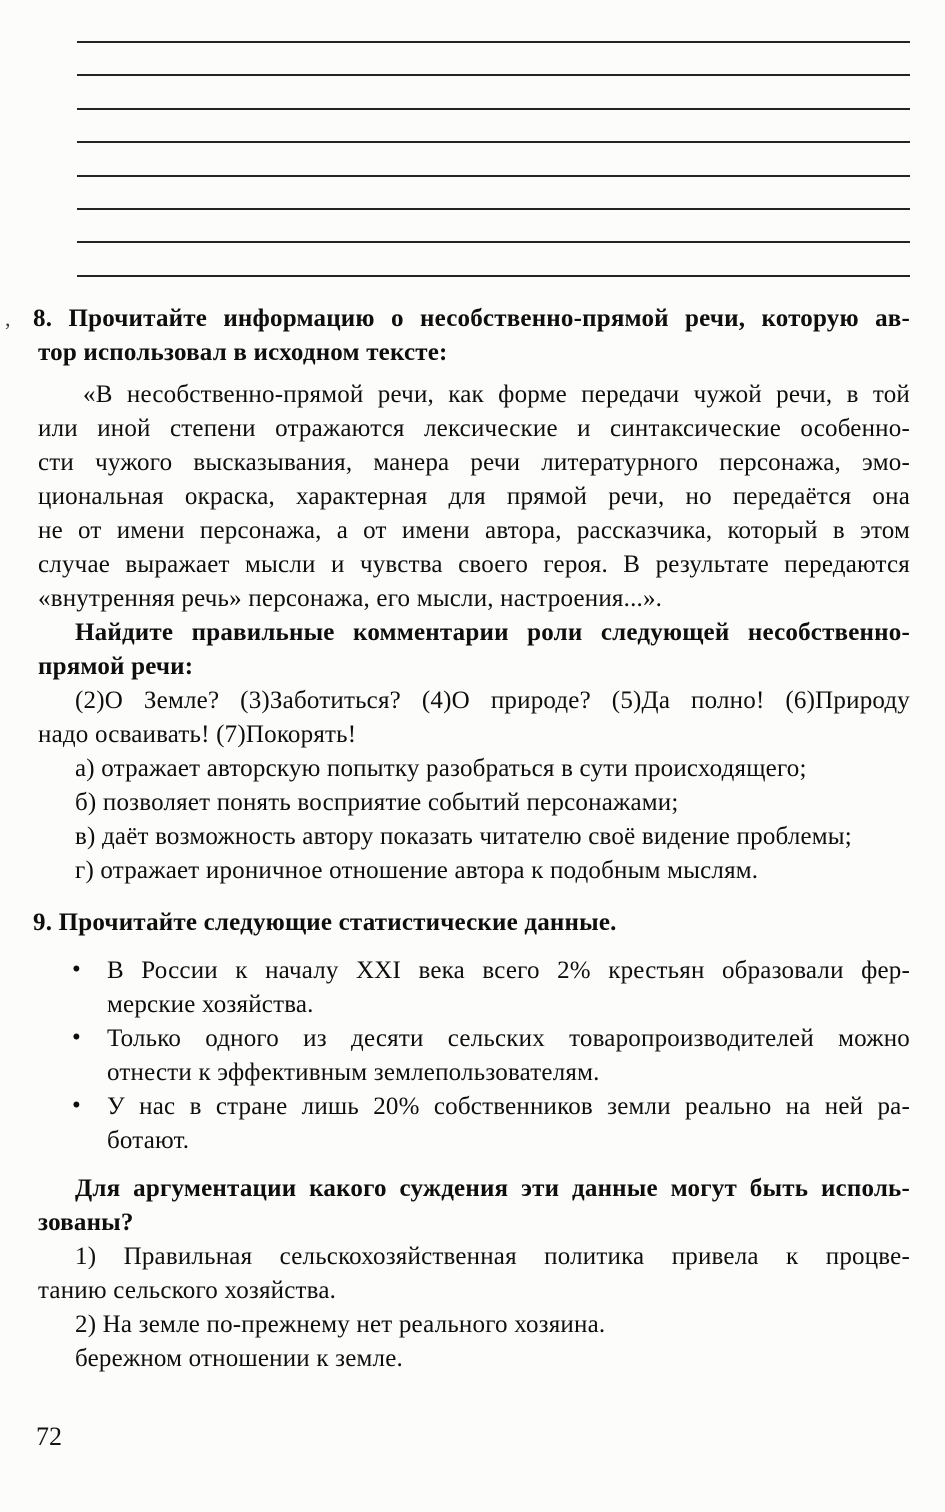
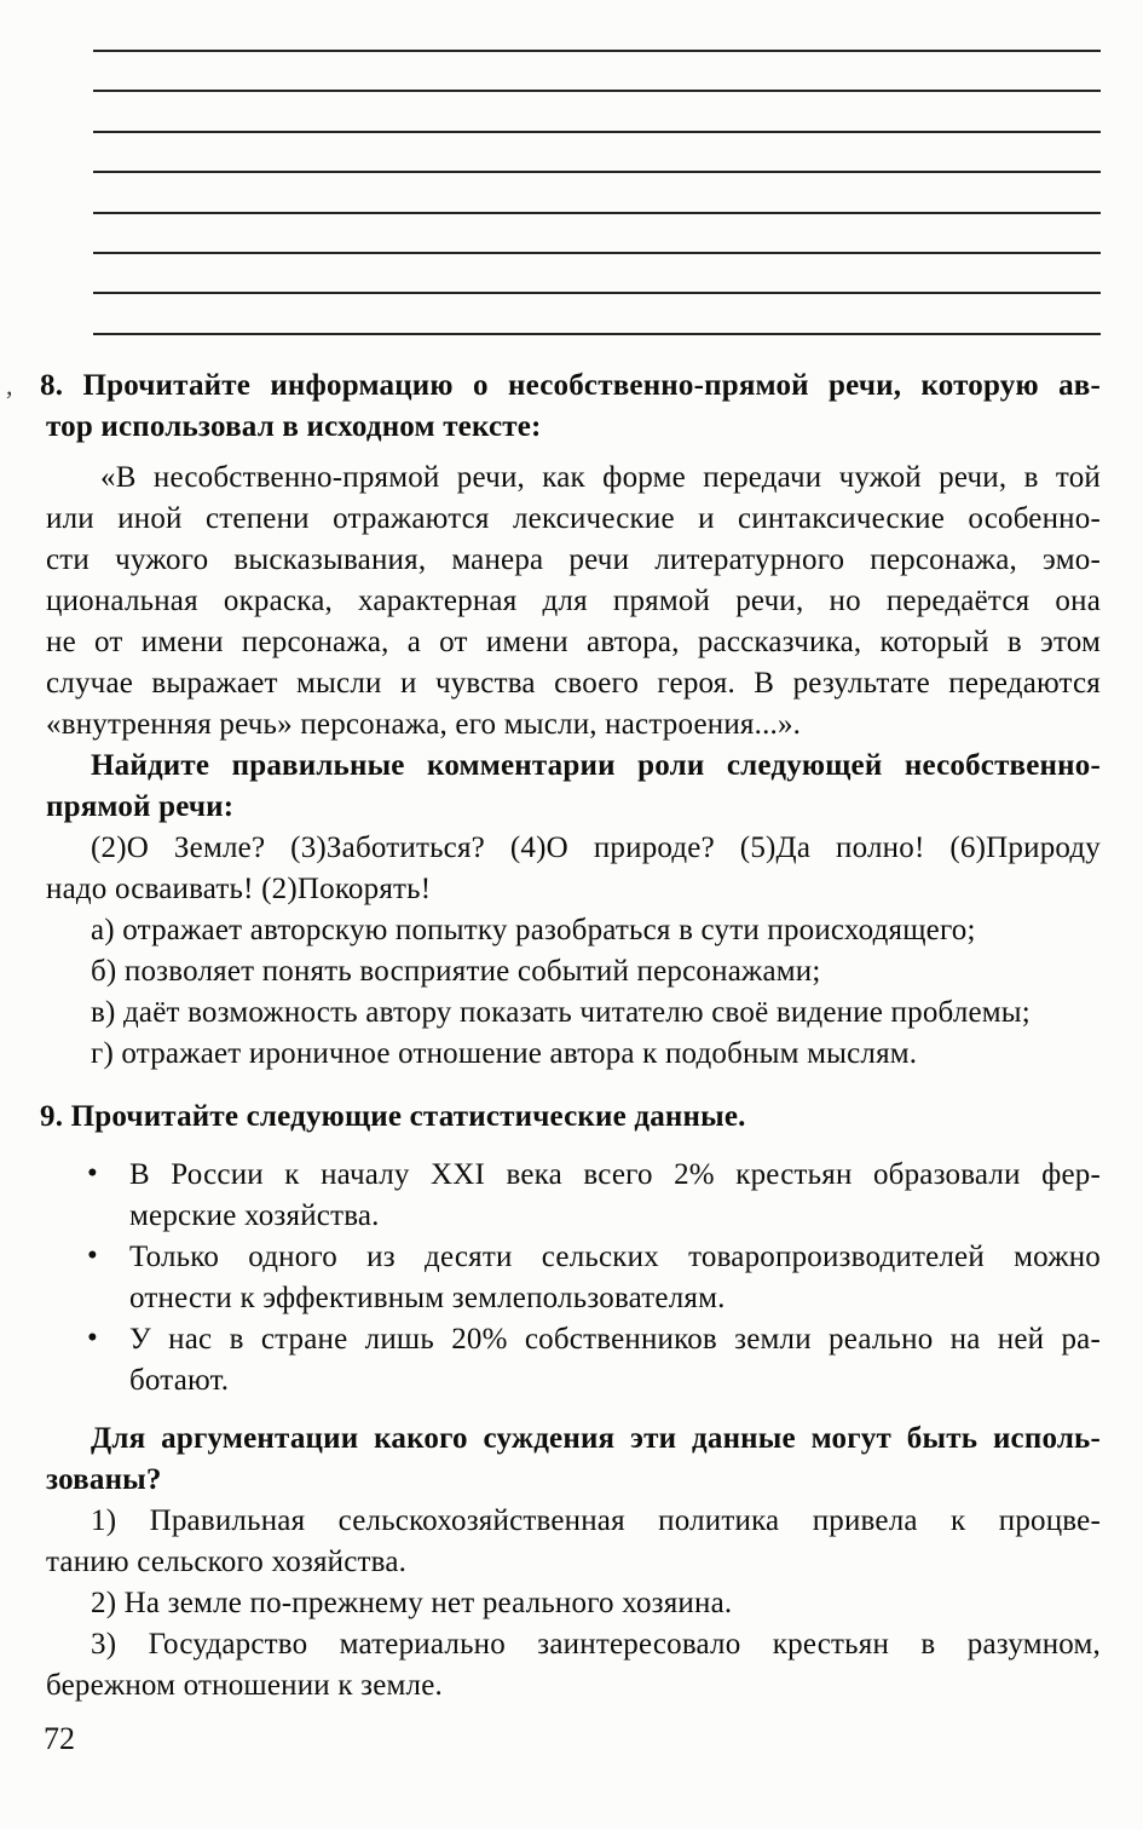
  8. Прочитайте информацию о несобственно-прямой речи, которую ав-
  тор использовал в исходном тексте:
  «В несобственно-прямой речи, как форме передачи чужой речи, в той
  или иной степени отражаются лексические и синтаксические особенно-
  сти чужого высказывания, манера речи литературного персонажа, эмо-
  циональная окраска, характерная для прямой речи, но передаётся она
  не от имени персонажа, а от имени автора, рассказчика, который в этом
  случае выражает мысли и чувства своего героя. В результате передаются
  «внутренняя речь» персонажа, его мысли, настроения...».
  Найдите правильные комментарии роли следующей несобственно-
  прямой речи:
  (2)О Земле? (3)Заботиться? (4)О природе? (5)Да полно! (6)Природу
- надо осваивать! (7)Покорять!
+ надо осваивать! (2)Покорять!
  а) отражает авторскую попытку разобраться в сути происходящего;
  б) позволяет понять восприятие событий персонажами;
  в) даёт возможность автору показать читателю своё видение проблемы;
  г) отражает ироничное отношение автора к подобным мыслям.
  9. Прочитайте следующие статистические данные.
  •
  В России к началу XXI века всего 2% крестьян образовали фер-
  мерские хозяйства.
  •
  Только одного из десяти сельских товаропроизводителей можно
  отнести к эффективным землепользователям.
  •
  У нас в стране лишь 20% собственников земли реально на ней ра-
  ботают.
  Для аргументации какого суждения эти данные могут быть исполь-
  зованы?
  1) Правильная сельскохозяйственная политика привела к процве-
  танию сельского хозяйства.
  2) На земле по-прежнему нет реального хозяина.
+ 3) Государство материально заинтересовало крестьян в разумном,
  бережном отношении к земле.
  ,
  72
